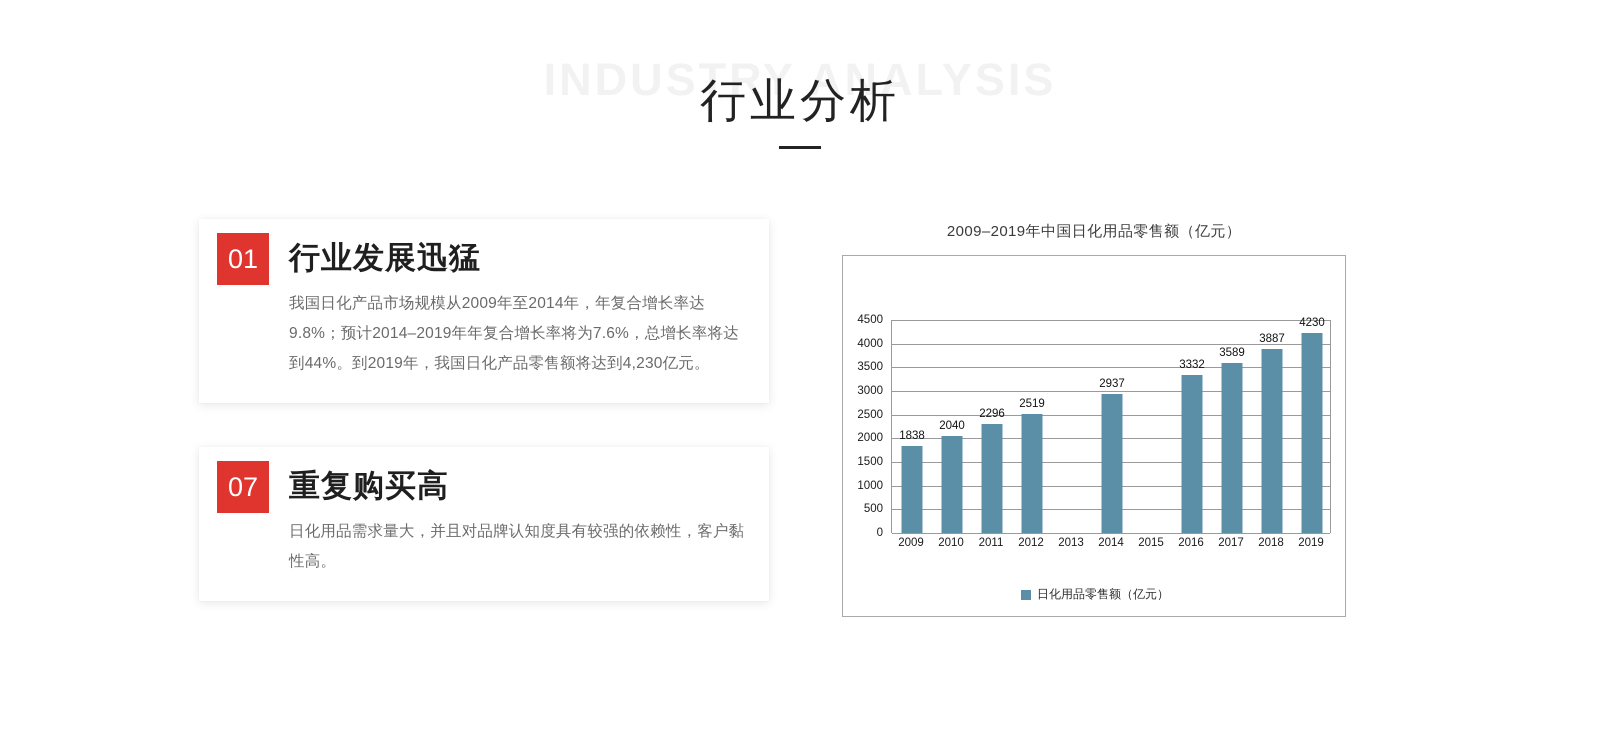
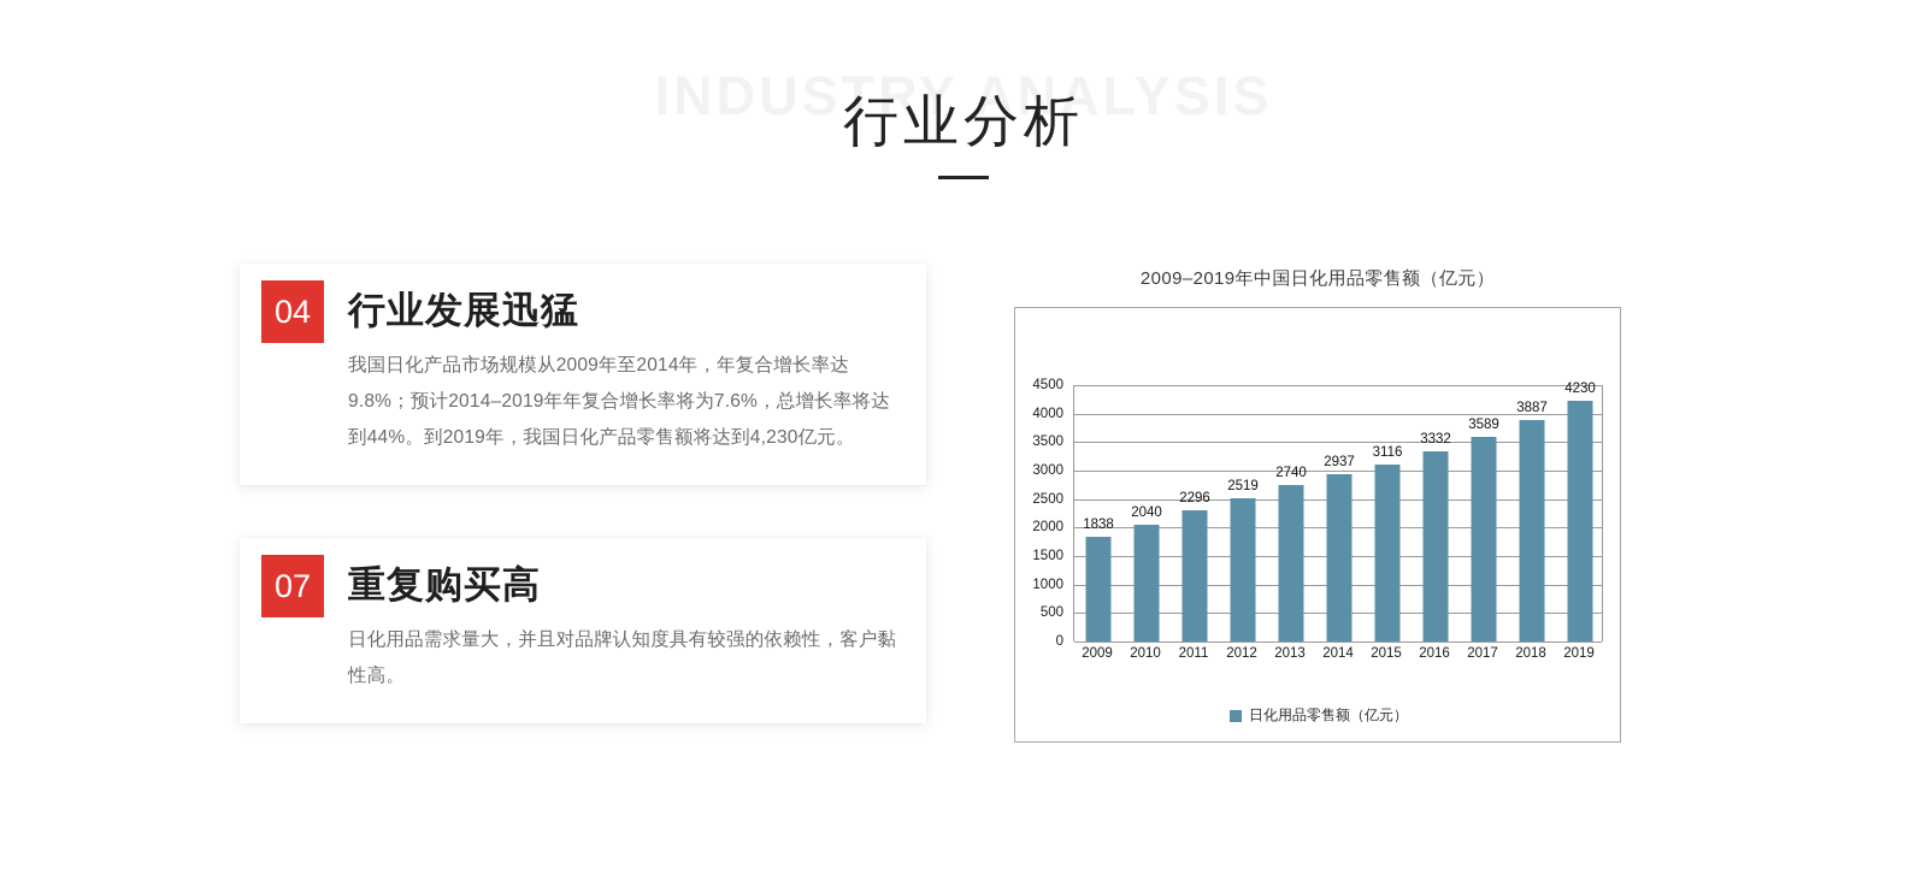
  INDUSTRY ANALYSIS
  行业分析
- 01
+ 04
  行业发展迅猛
  我国日化产品市场规模从2009年至2014年，年复合增长率达9.8%；预计2014–2019年年复合增长率将为7.6%，总增长率将达到44%。到2019年，我国日化产品零售额将达到4,230亿元。
  07
  重复购买高
  日化用品需求量大，并且对品牌认知度具有较强的依赖性，客户黏性高。
  2009–2019年中国日化用品零售额（亿元）
  0
  500
  1000
  1500
  2000
  2500
  3000
  3500
  4000
  4500
  1838
  2040
  2296
  2519
+ 2740
  2937
+ 3116
  3332
  3589
  3887
  4230
  2009
  2010
  2011
  2012
  2013
  2014
  2015
  2016
  2017
  2018
  2019
  日化用品零售额（亿元）
